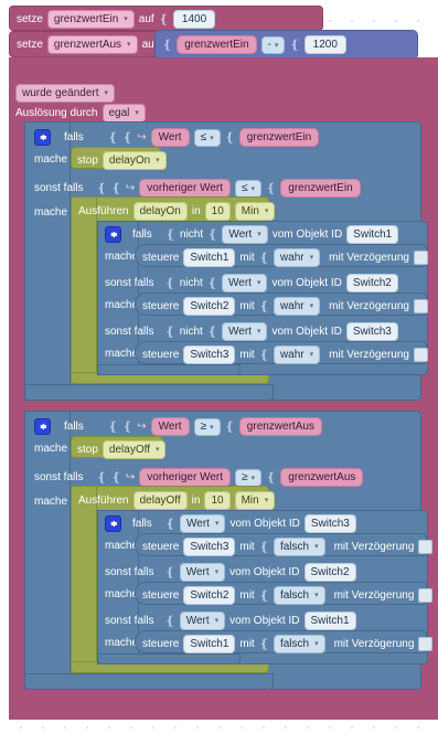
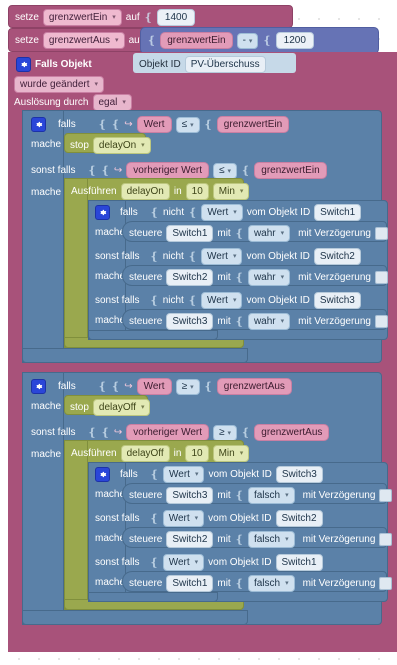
  setze
  grenzwertEin
  auf
  ❴
  1400
  setze
  grenzwertAus
  ❴
  grenzwertEin
  -
  ❴
  1200
+ Falls Objekt
+ Objekt ID
+ PV-Überschuss
  wurde geändert
  Auslösung durch
  egal
  falls
  ❴
  ❴
  ↪
  Wert
  ≤
  ❴
  grenzwertEin
  mache
  stop
  delayOn
  sonst falls
  ❴
  ❴
  ↪
  vorheriger Wert
  ≤
  ❴
  grenzwertEin
  mache
  Ausführen
  delayOn
  in
  10
  Min
  falls
  ❴
  nicht
  ❴
  Wert
  vom Objekt ID
  Switch1
  mach
  steuere
  Switch1
  mit
  ❴
  wahr
  mit Verzögerung
  sonst falls
  ❴
  nicht
  ❴
  Wert
  vom Objekt ID
  Switch2
  mach
  steuere
  Switch2
  mit
  ❴
  wahr
  mit Verzögerung
  sonst falls
  ❴
  nicht
  ❴
  Wert
  vom Objekt ID
  Switch3
  mach
  steuere
  Switch3
  mit
  ❴
  wahr
  mit Verzögerung
  falls
  ❴
  ❴
  ↪
  Wert
  ≥
  ❴
  grenzwertAus
  mache
  stop
  delayOff
  sonst falls
  ❴
  ❴
  ↪
  vorheriger Wert
  ≥
  ❴
  grenzwertAus
  mache
  Ausführen
  delayOff
  in
  10
  Min
  falls
  ❴
  Wert
  vom Objekt ID
  Switch3
  mach
  steuere
  Switch3
  mit
  ❴
  falsch
  mit Verzögerung
  sonst falls
  ❴
  Wert
  vom Objekt ID
  Switch2
  mach
  steuere
  Switch2
  mit
  ❴
  falsch
  mit Verzögerung
  sonst falls
  ❴
  Wert
  vom Objekt ID
  Switch1
  mach
  steuere
  Switch1
  mit
  ❴
  falsch
  mit Verzögerung
